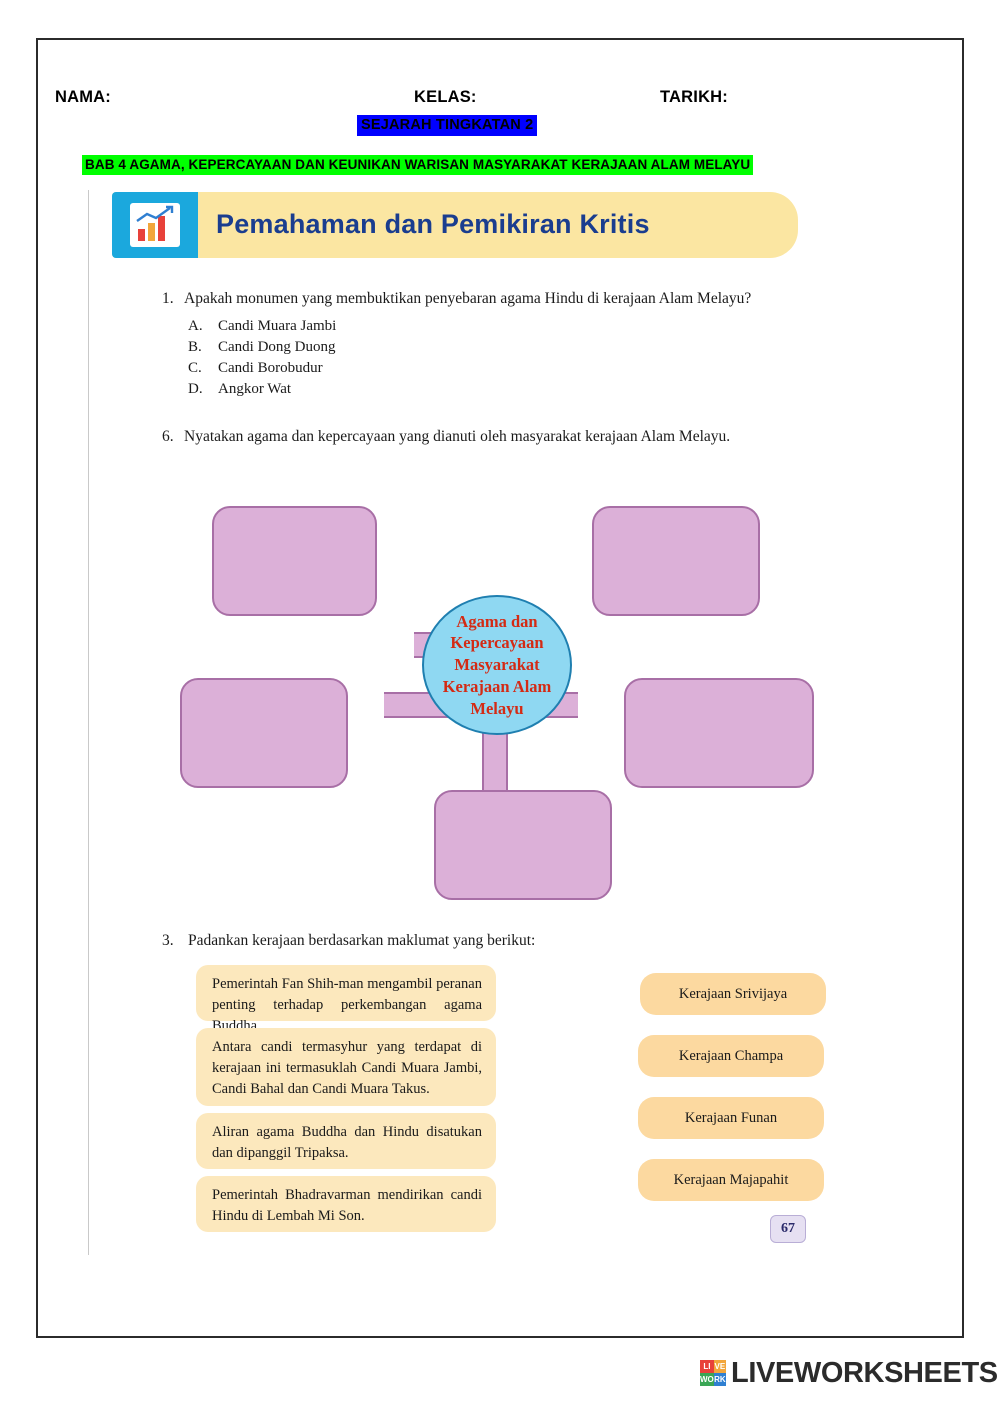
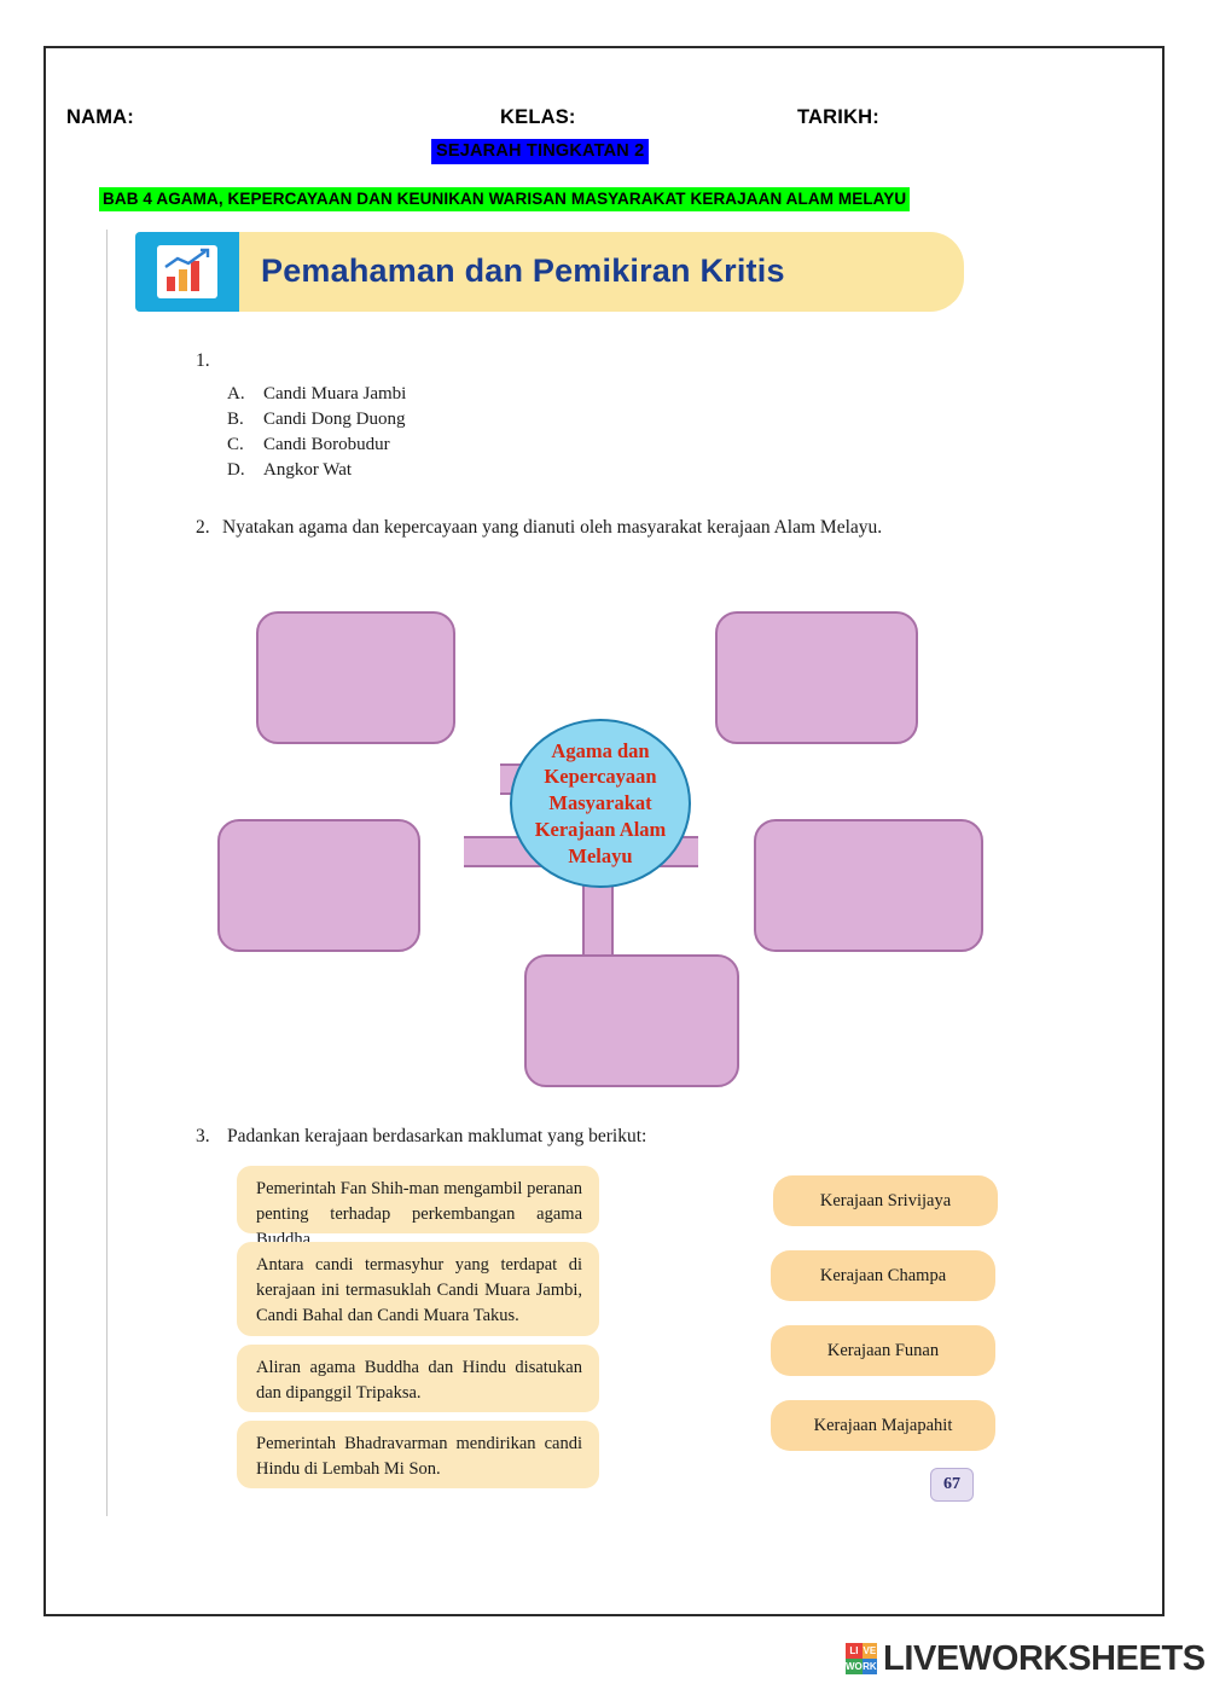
  NAMA:
  KELAS:
  TARIKH:
  SEJARAH TINGKATAN 2
  BAB 4 AGAMA, KEPERCAYAAN DAN KEUNIKAN WARISAN MASYARAKAT KERAJAAN ALAM MELAYU
  Pemahaman dan Pemikiran Kritis
  1.
- Apakah monumen yang membuktikan penyebaran agama Hindu di kerajaan Alam Melayu?
  A.
  Candi Muara Jambi
  B.
  Candi Dong Duong
  C.
  Candi Borobudur
  D.
  Angkor Wat
- 6.
+ 2.
  Nyatakan agama dan kepercayaan yang dianuti oleh masyarakat kerajaan Alam Melayu.
  Agama dan
  Kepercayaan
  Masyarakat
  Kerajaan Alam
  Melayu
  3.
  Padankan kerajaan berdasarkan maklumat yang berikut:
  Pemerintah Fan Shih-man mengambil peranan penting terhadap perkembangan agama Buddha.
  Antara candi termasyhur yang terdapat di kerajaan ini termasuklah Candi Muara Jambi, Candi Bahal dan Candi Muara Takus.
  Aliran agama Buddha dan Hindu disatukan dan dipanggil Tripaksa.
  Pemerintah Bhadravarman mendirikan candi Hindu di Lembah Mi Son.
  Kerajaan Srivijaya
  Kerajaan Champa
  Kerajaan Funan
  Kerajaan Majapahit
  67
  LI
  VE
  WO
  RK
  LIVEWORKSHEETS
